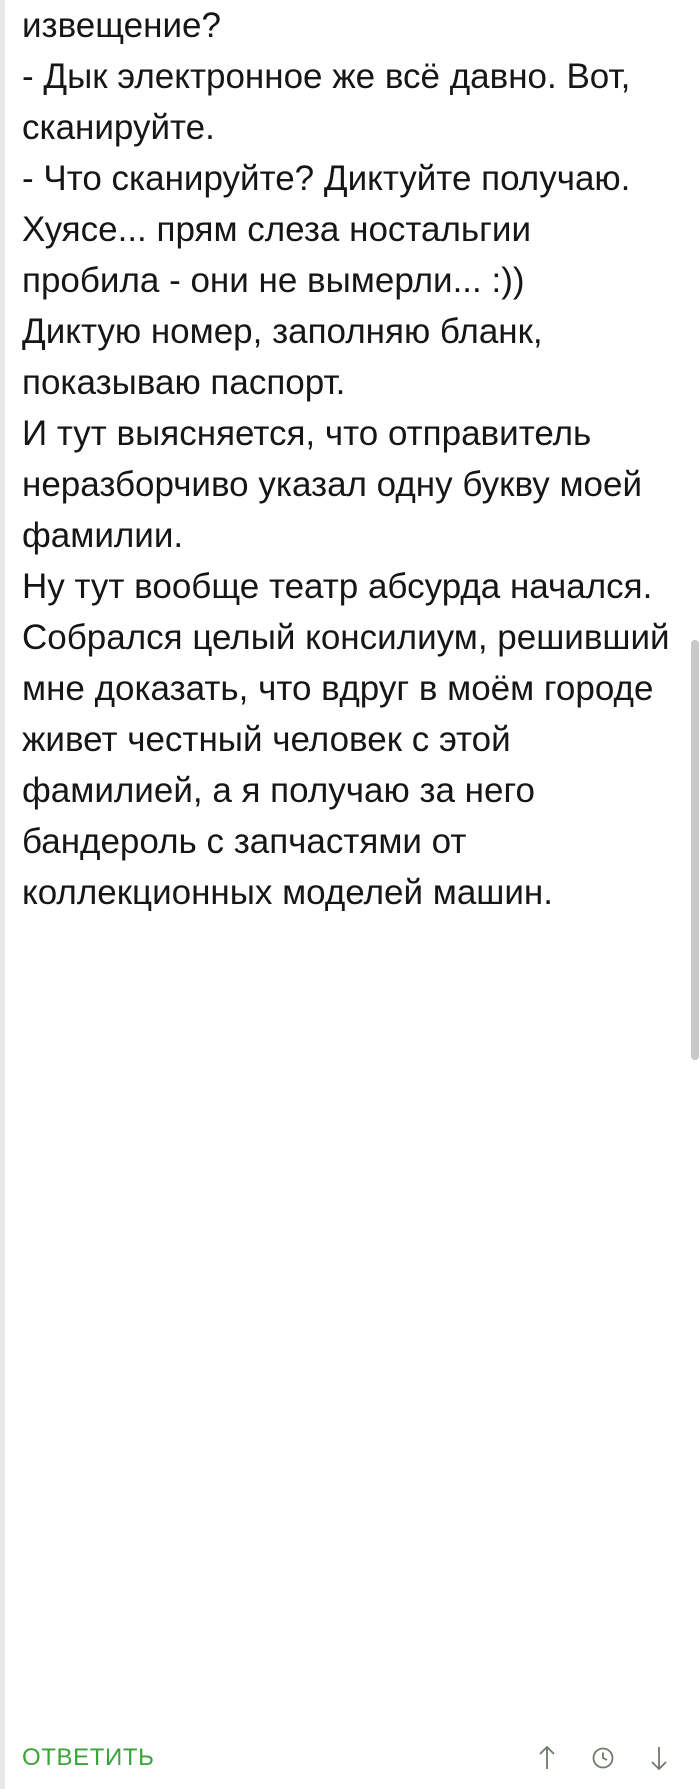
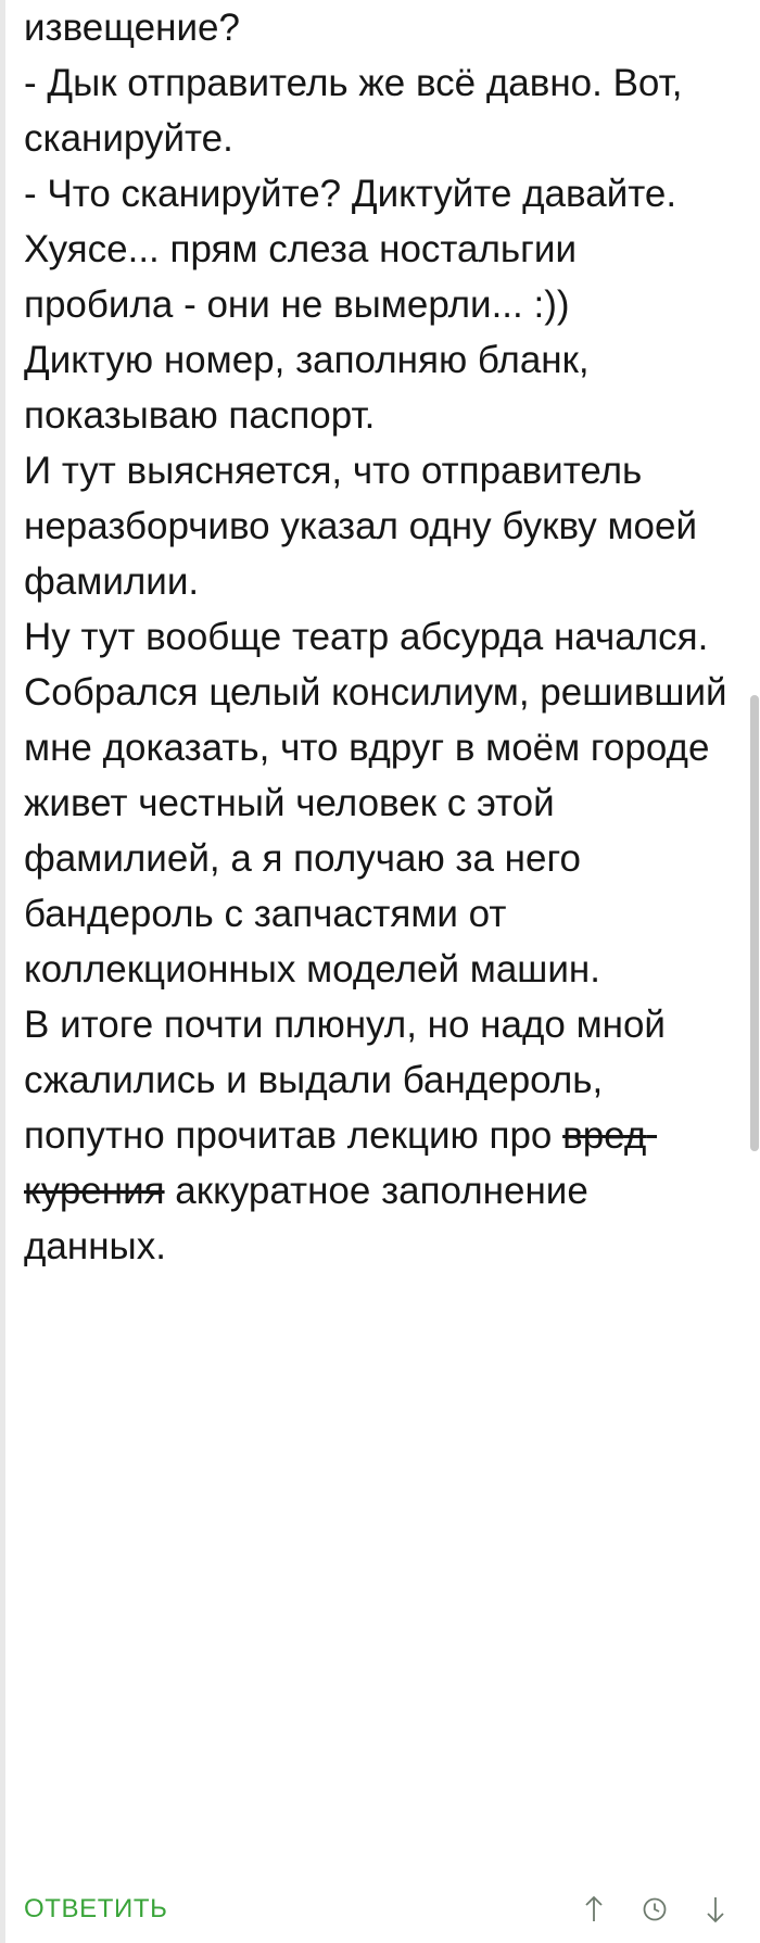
  извещение?
- - Дык электронное же всё давно. Вот, сканируйте.
+ - Дык отправитель же всё давно. Вот, сканируйте.
- - Что сканируйте? Диктуйте получаю.
+ - Что сканируйте? Диктуйте давайте.
  Хуясе... прям слеза ностальгии пробила - они не вымерли... :))
  Диктую номер, заполняю бланк, показываю паспорт.
  И тут выясняется, что отправитель неразборчиво указал одну букву моей фамилии.
  Ну тут вообще театр абсурда начался. Собрался целый консилиум, решивший мне доказать, что вдруг в моём городе живет честный человек с этой фамилией, а я получаю за него бандероль с запчастями от коллекционных моделей машин.
+ В итоге почти плюнул, но надо мной сжалились и выдали бандероль, попутно прочитав лекцию про вред курения аккуратное заполнение данных.
  ОТВЕТИТЬ
